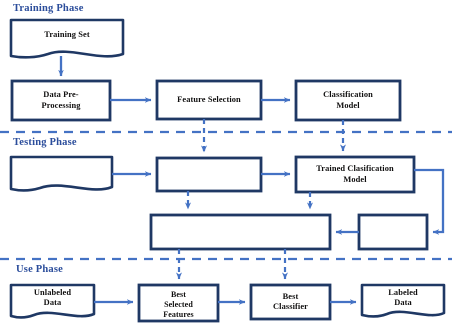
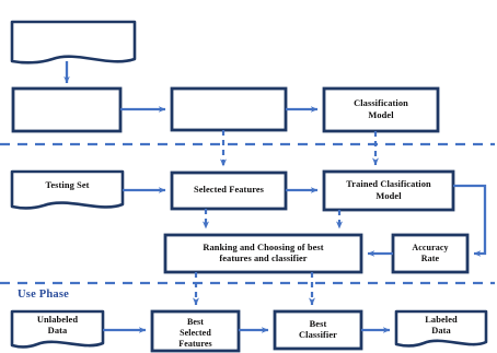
- Training Phase
- Testing Phase
  Use Phase
- Training Set
- Data Pre-
- Processing
- Feature Selection
  Classification
  Model
+ Testing Set
+ Selected Features
  Trained Clasification
  Model
+ Ranking and Choosing of best
+ features and classifier
+ Accuracy
+ Rate
  Unlabeled
  Data
  Best
  Selected
  Features
  Best
  Classifier
  Labeled
  Data
